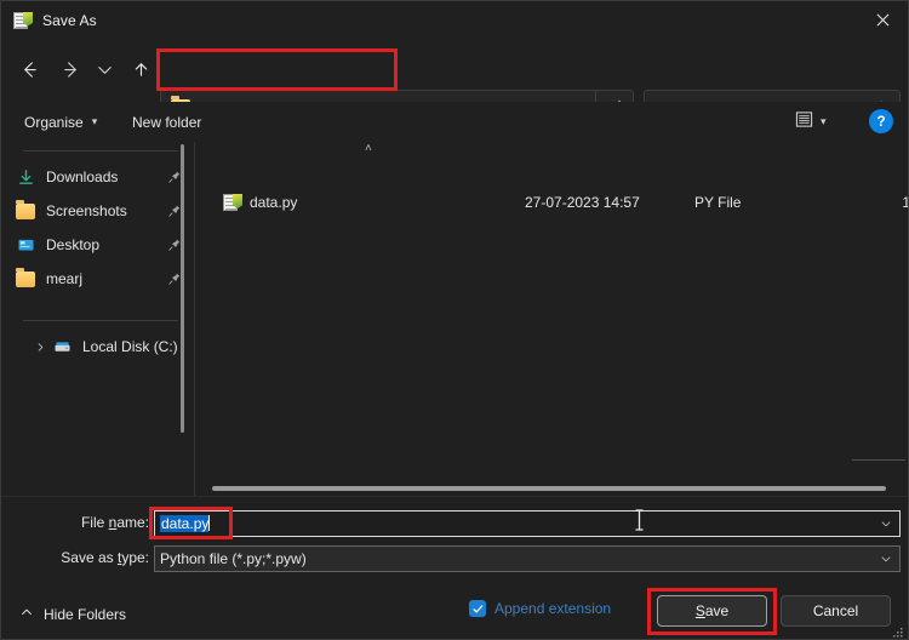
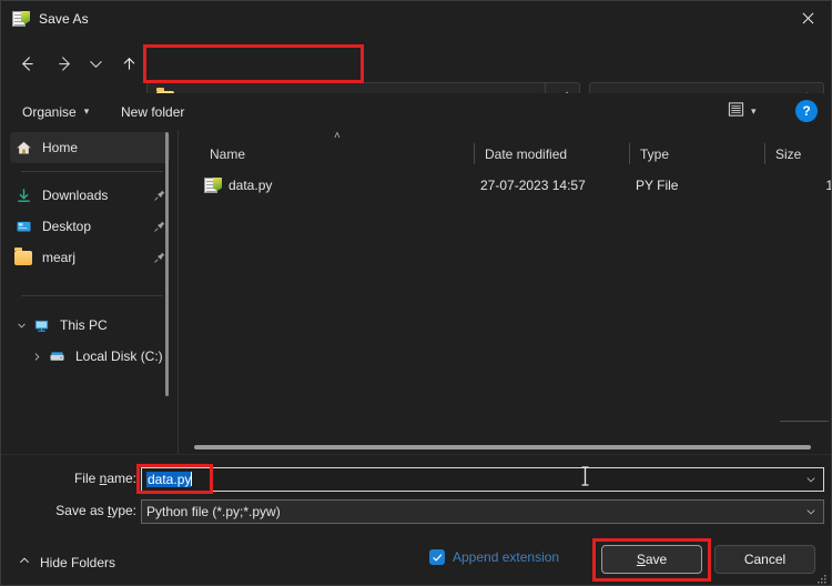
  Save As
  Organise
  ▾
  New folder
  ▾
  ?
+ Home
  Downloads
- Screenshots
  Desktop
  mearj
+ This PC
  Local Disk (C:)
  ˄
+ Name
+ Date modified
+ Type
+ Size
  data.py
  27-07-2023 14:57
  PY File
  1
  File name:
  data.py
  Save as type:
  Python file (*.py;*.pyw)
  Hide Folders
  Append extension
  S
  ave
  Cancel
